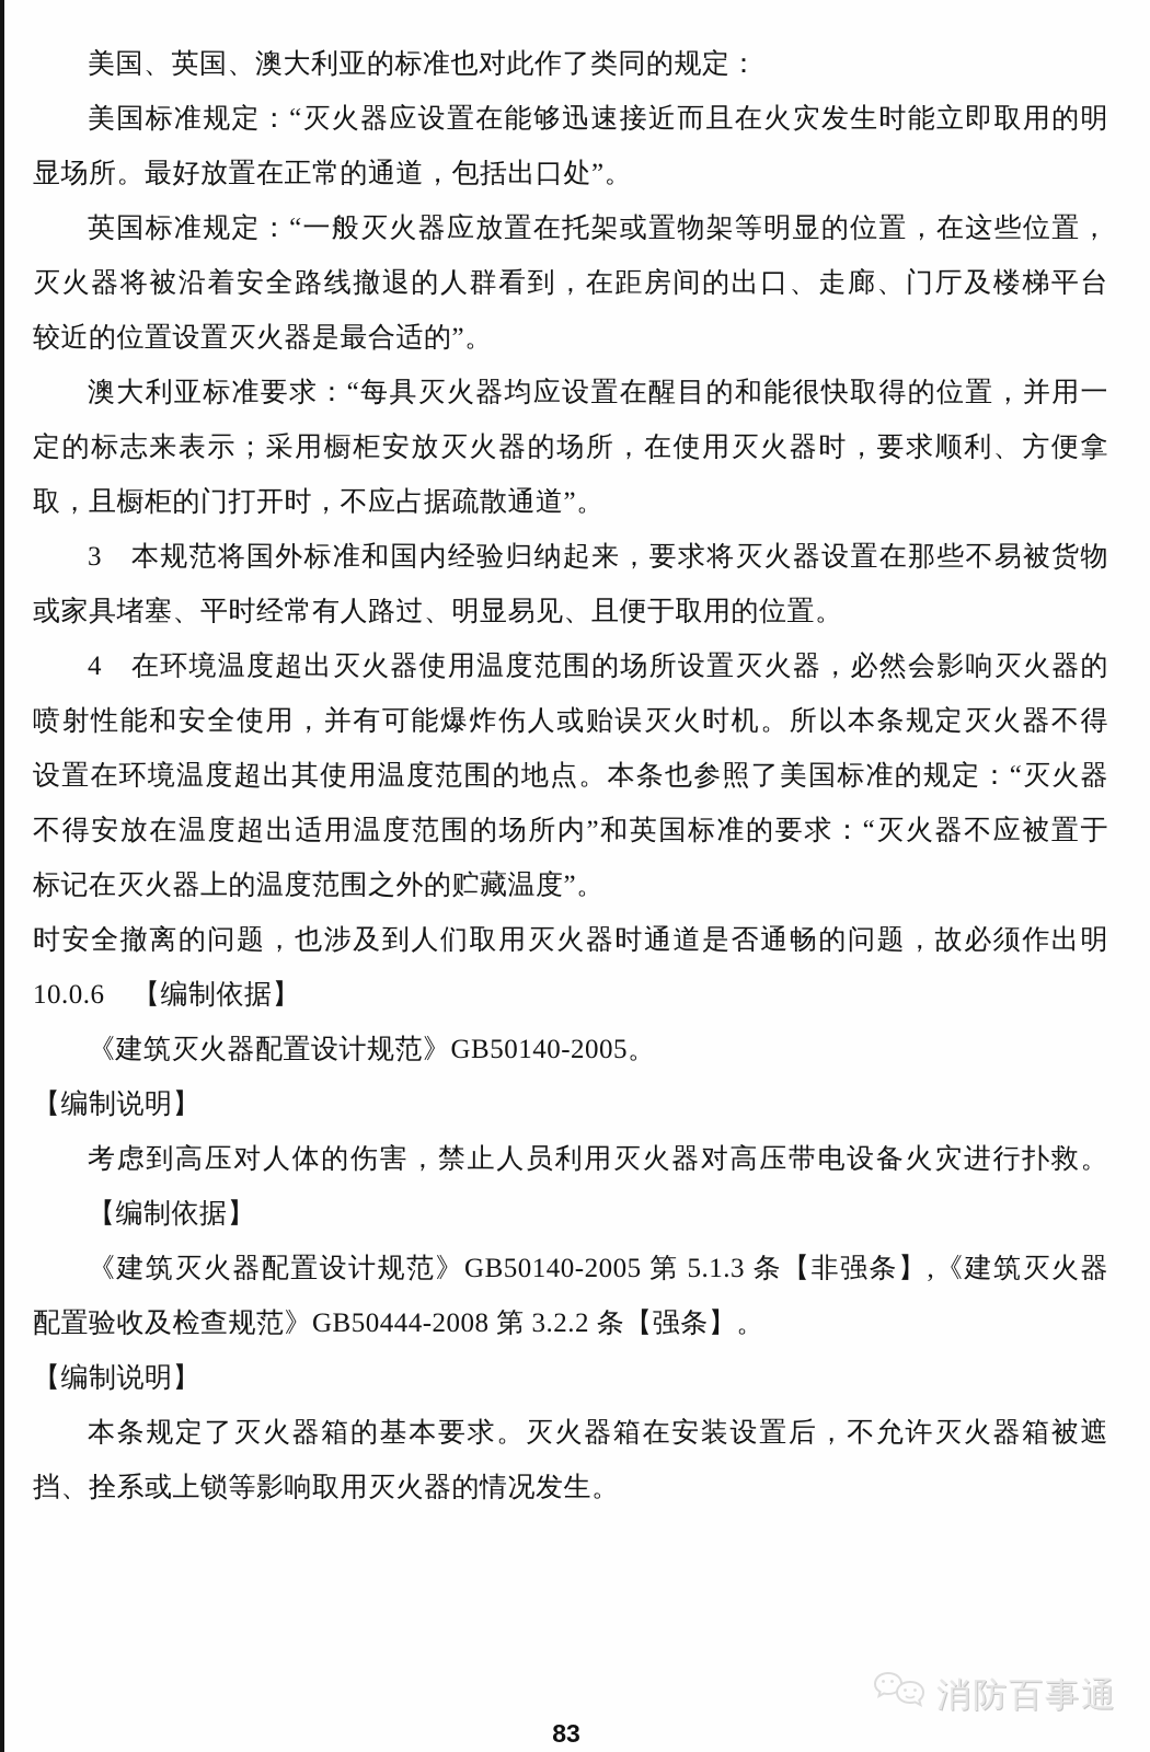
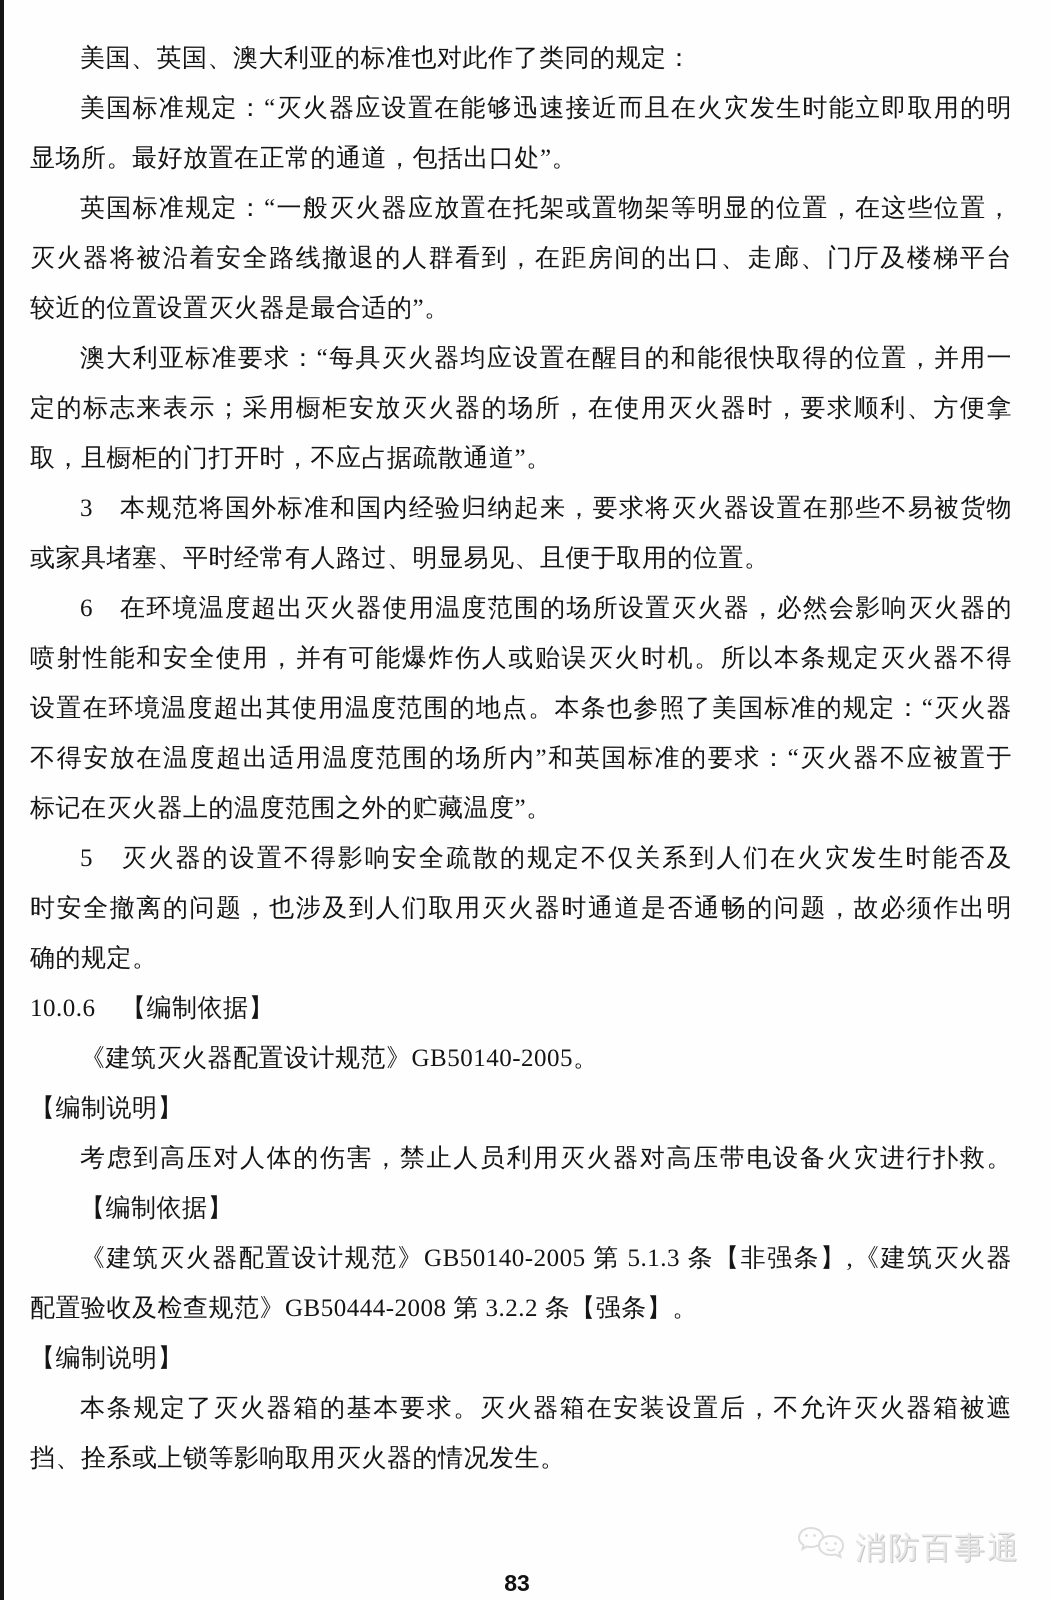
  美国、英国、澳大利亚的标准也对此作了类同的规定：
  美国标准规定：“灭火器应设置在能够迅速接近而且在火灾发生时能立即取用的明
  显场所。最好放置在正常的通道，包括出口处”。
  英国标准规定：“一般灭火器应放置在托架或置物架等明显的位置，在这些位置，
  灭火器将被沿着安全路线撤退的人群看到，在距房间的出口、走廊、门厅及楼梯平台
  较近的位置设置灭火器是最合适的”。
  澳大利亚标准要求：“每具灭火器均应设置在醒目的和能很快取得的位置，并用一
  定的标志来表示；采用橱柜安放灭火器的场所，在使用灭火器时，要求顺利、方便拿
  取，且橱柜的门打开时，不应占据疏散通道”。
  3 本规范将国外标准和国内经验归纳起来，要求将灭火器设置在那些不易被货物
  或家具堵塞、平时经常有人路过、明显易见、且便于取用的位置。
- 4 在环境温度超出灭火器使用温度范围的场所设置灭火器，必然会影响灭火器的
+ 6 在环境温度超出灭火器使用温度范围的场所设置灭火器，必然会影响灭火器的
  喷射性能和安全使用，并有可能爆炸伤人或贻误灭火时机。所以本条规定灭火器不得
  设置在环境温度超出其使用温度范围的地点。本条也参照了美国标准的规定：“灭火器
  不得安放在温度超出适用温度范围的场所内”和英国标准的要求：“灭火器不应被置于
  标记在灭火器上的温度范围之外的贮藏温度”。
+ 5 灭火器的设置不得影响安全疏散的规定不仅关系到人们在火灾发生时能否及
  时安全撤离的问题，也涉及到人们取用灭火器时通道是否通畅的问题，故必须作出明
+ 确的规定。
  10.0.6 【编制依据】
  《建筑灭火器配置设计规范》GB50140-2005。
  【编制说明】
  考虑到高压对人体的伤害，禁止人员利用灭火器对高压带电设备火灾进行扑救。
  【编制依据】
  《建筑灭火器配置设计规范》GB50140-2005 第 5.1.3 条【非强条】,《建筑灭火器
  配置验收及检查规范》GB50444-2008 第 3.2.2 条【强条】。
  【编制说明】
  本条规定了灭火器箱的基本要求。灭火器箱在安装设置后，不允许灭火器箱被遮
  挡、拴系或上锁等影响取用灭火器的情况发生。
  消防百事通
  83
